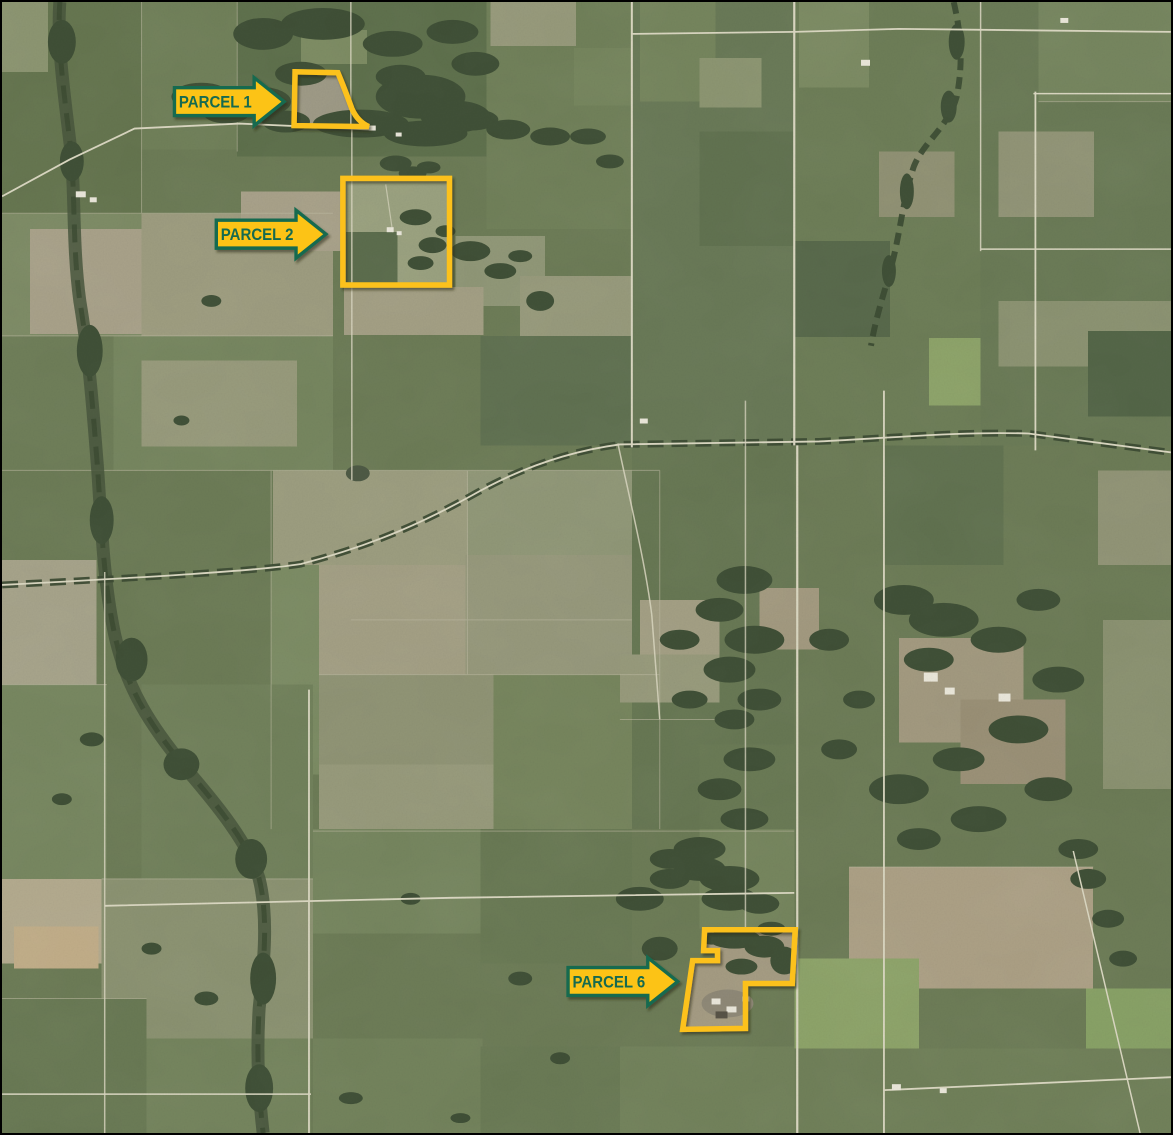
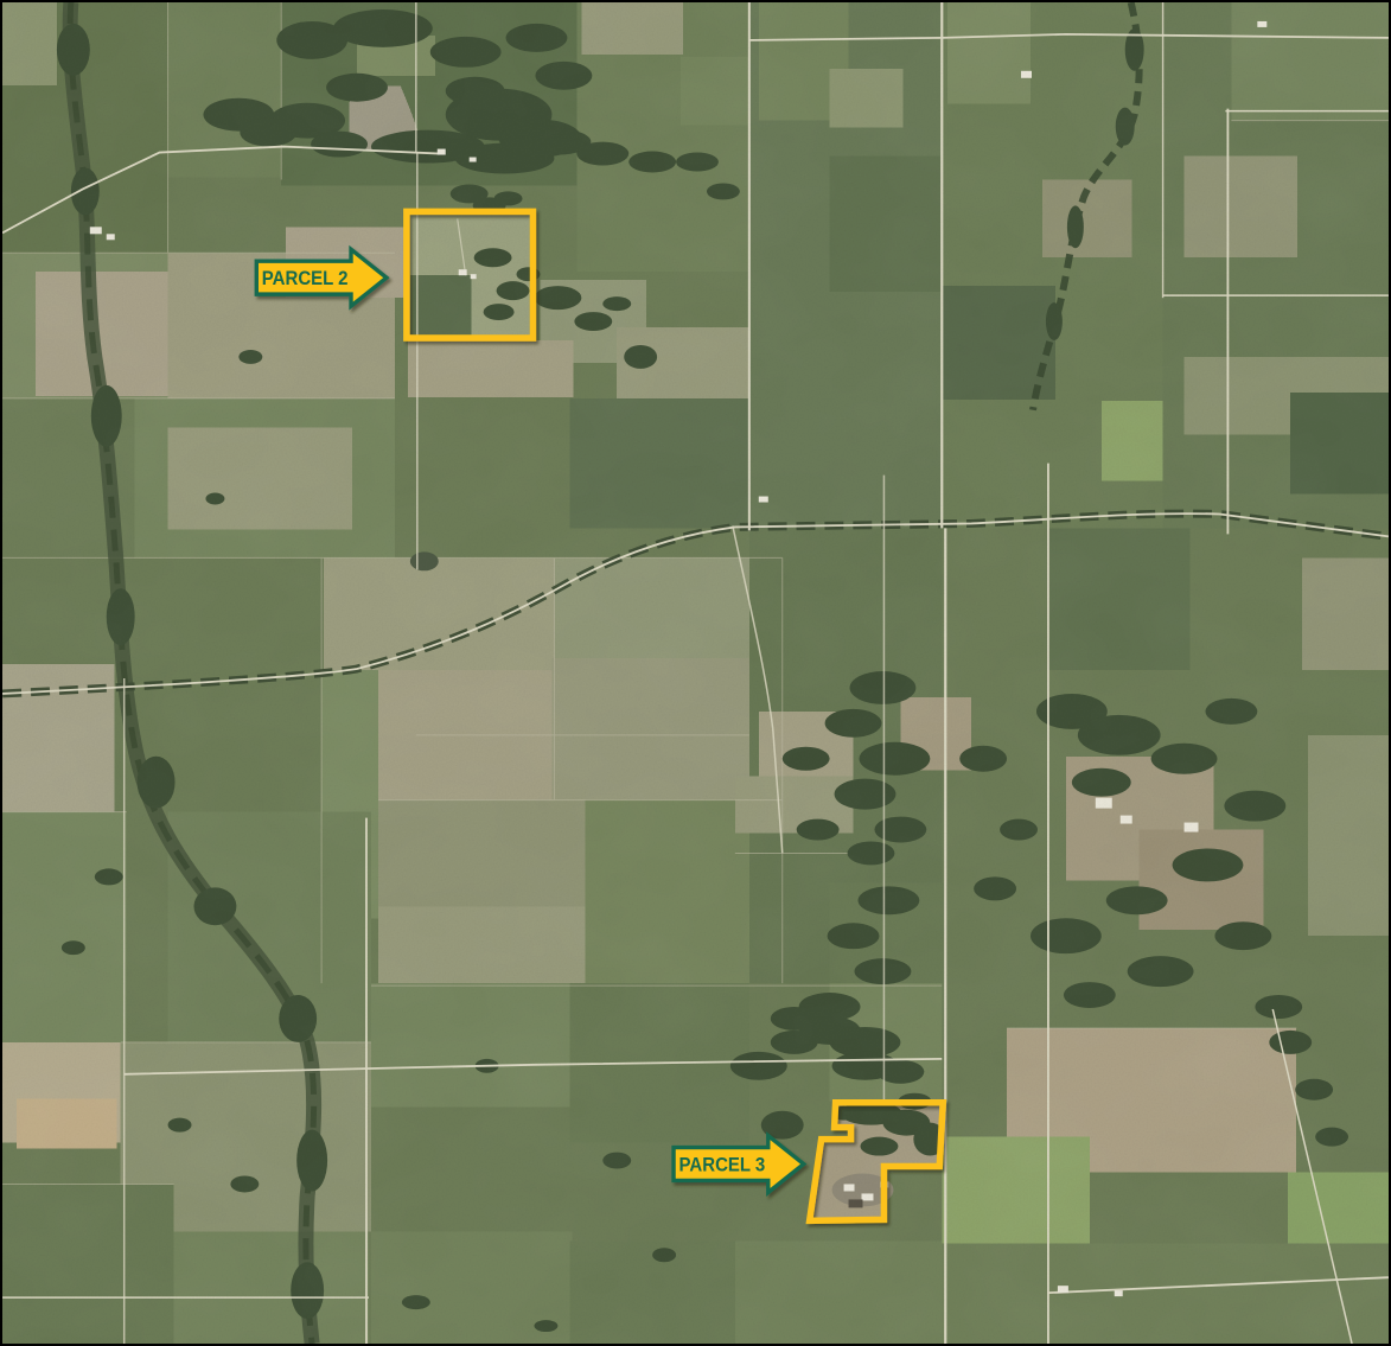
- PARCEL 1
  PARCEL 2
- PARCEL 6
+ PARCEL 3
